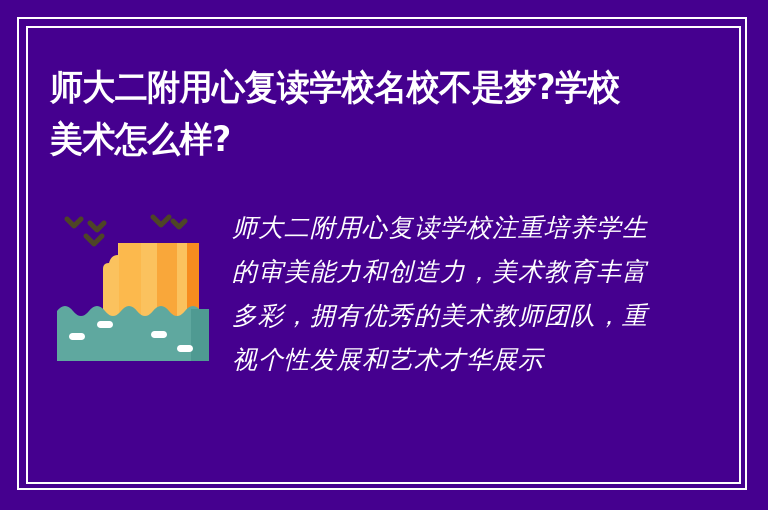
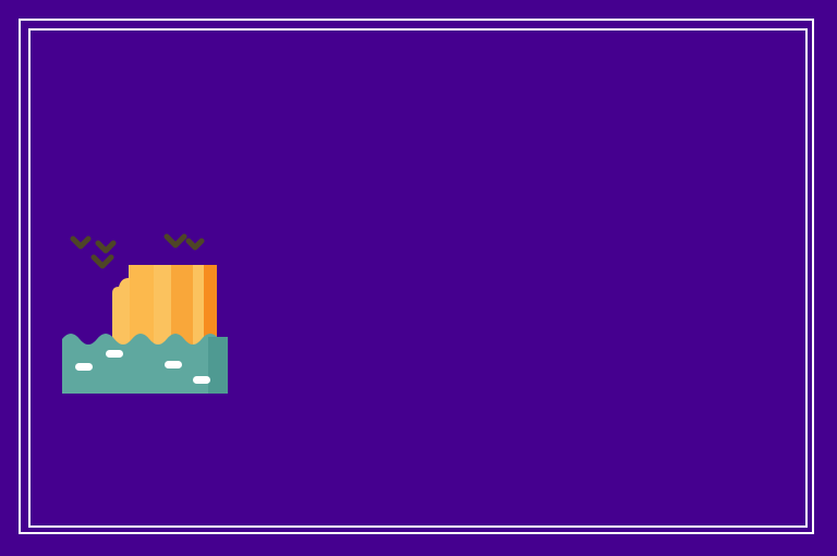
- 师大二附用心复读学校名校不是梦?学校美术怎么样?
- 师大二附用心复读学校注重培养学生的审美能力和创造力，美术教育丰富多彩，拥有优秀的美术教师团队，重视个性发展和艺术才华展示
